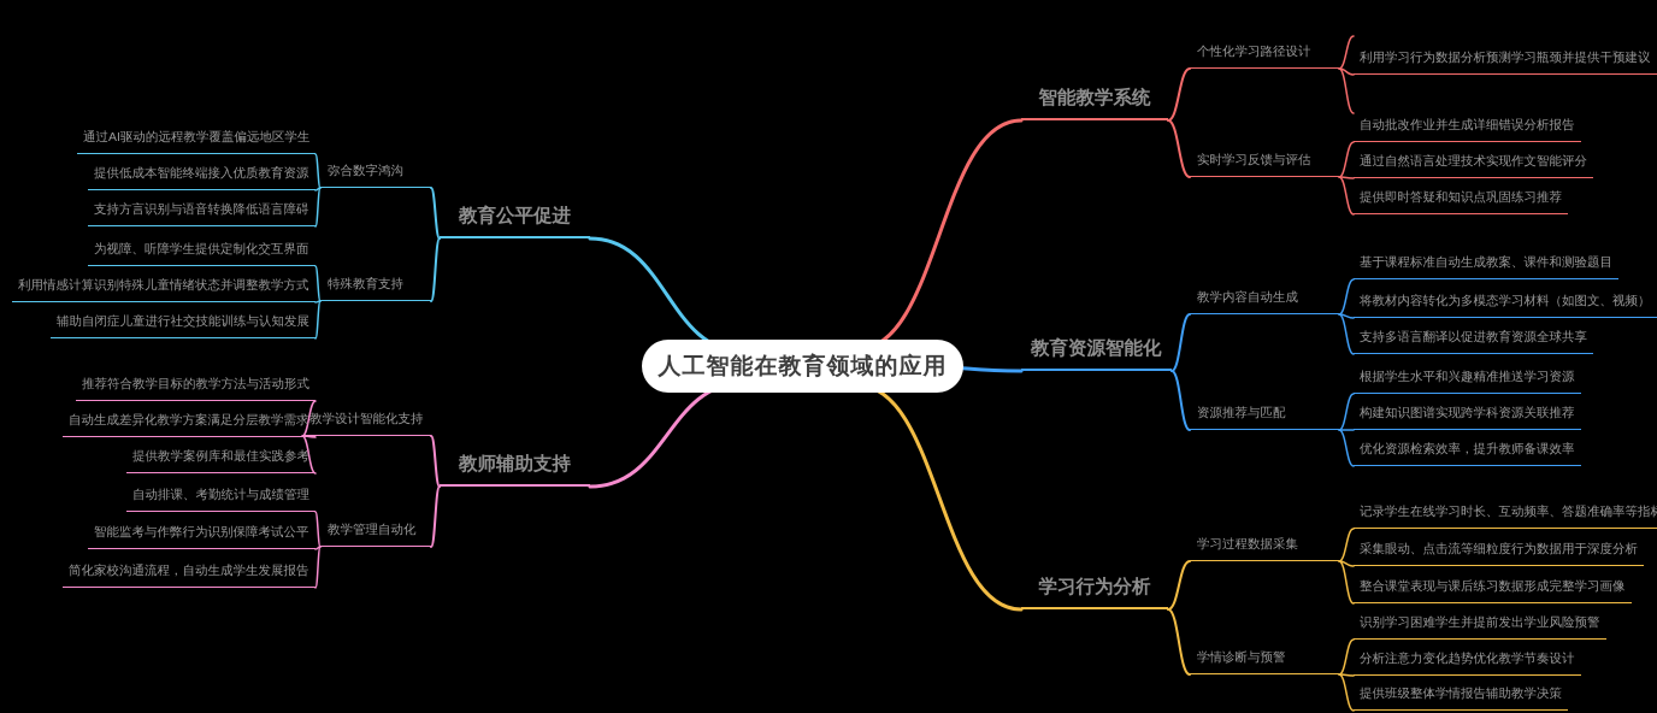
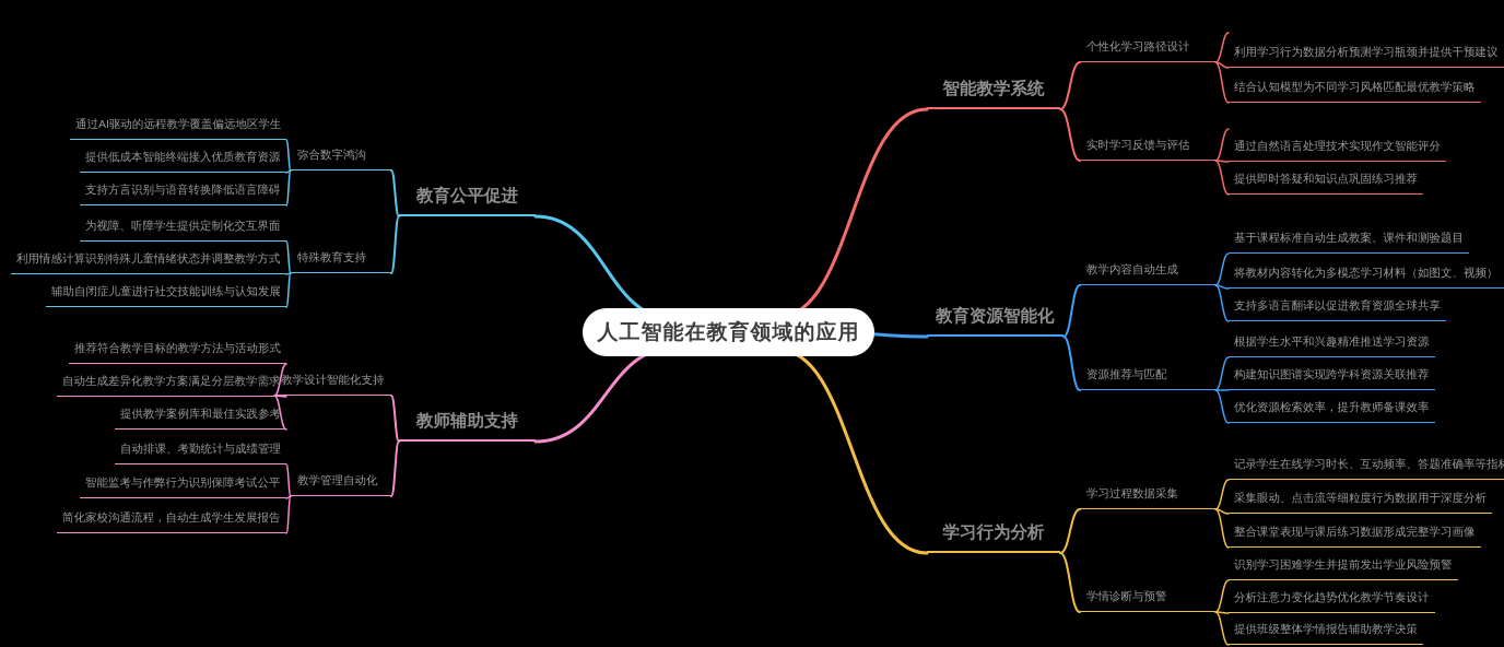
  智能教学系统
  个性化学习路径设计
  利用学习行为数据分析预测学习瓶颈并提供干预建议
+ 结合认知模型为不同学习风格匹配最优教学策略
  实时学习反馈与评估
- 自动批改作业并生成详细错误分析报告
  通过自然语言处理技术实现作文智能评分
  提供即时答疑和知识点巩固练习推荐
  教育资源智能化
  教学内容自动生成
  基于课程标准自动生成教案、课件和测验题目
  将教材内容转化为多模态学习材料（如图文、视频）
  支持多语言翻译以促进教育资源全球共享
  资源推荐与匹配
  根据学生水平和兴趣精准推送学习资源
  构建知识图谱实现跨学科资源关联推荐
  优化资源检索效率，提升教师备课效率
  学习行为分析
  学习过程数据采集
  记录学生在线学习时长、互动频率、答题准确率等指
  采集眼动、点击流等细粒度行为数据用于深度分析
  整合课堂表现与课后练习数据形成完整学习画像
  学情诊断与预警
  识别学习困难学生并提前发出学业风险预警
  分析注意力变化趋势优化教学节奏设计
  提供班级整体学情报告辅助教学决策
  教育公平促进
  弥合数字鸿沟
  通过AI驱动的远程教学覆盖偏远地区学生
  提供低成本智能终端接入优质教育资源
  支持方言识别与语音转换降低语言障碍
  特殊教育支持
  为视障、听障学生提供定制化交互界面
  利用情感计算识别特殊儿童情绪状态并调整教学方式
  辅助自闭症儿童进行社交技能训练与认知发展
  教师辅助支持
  教学设计智能化支持
  推荐符合教学目标的教学方法与活动形式
  自动生成差异化教学方案满足分层教学需求
  提供教学案例库和最佳实践参考
  教学管理自动化
  自动排课、考勤统计与成绩管理
  智能监考与作弊行为识别保障考试公平
  简化家校沟通流程，自动生成学生发展报告
  人工智能在教育领域的应用
